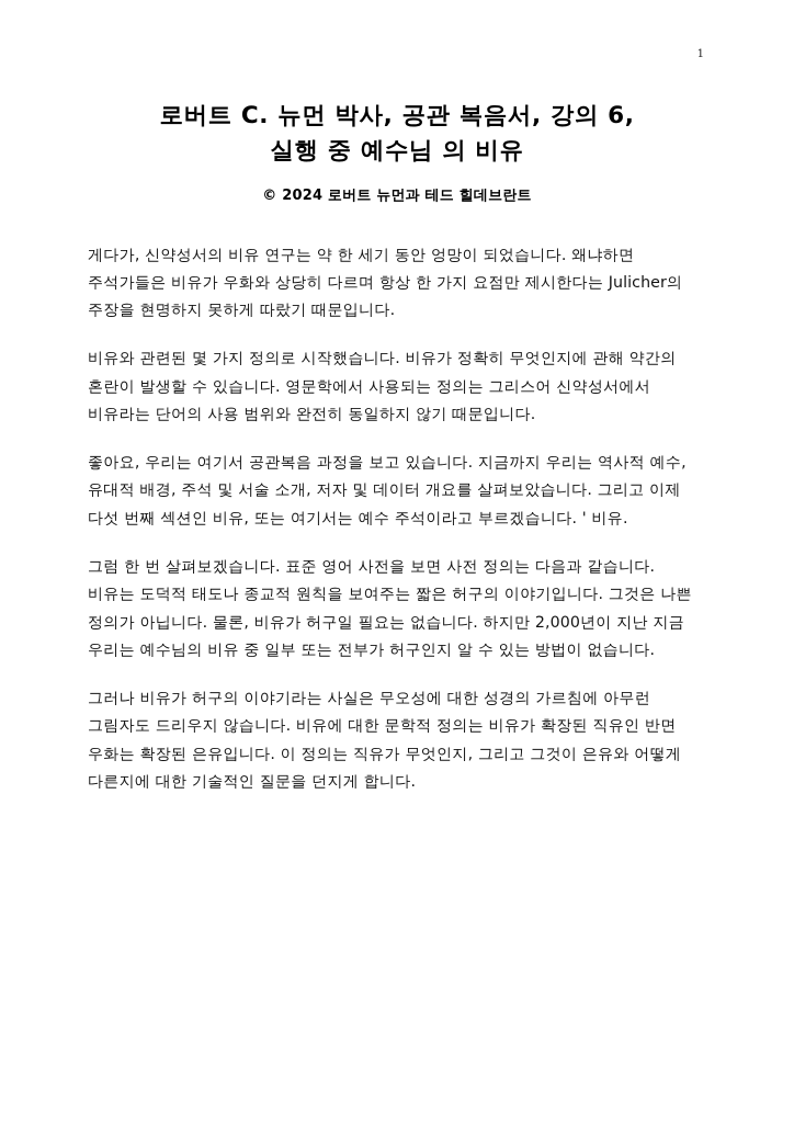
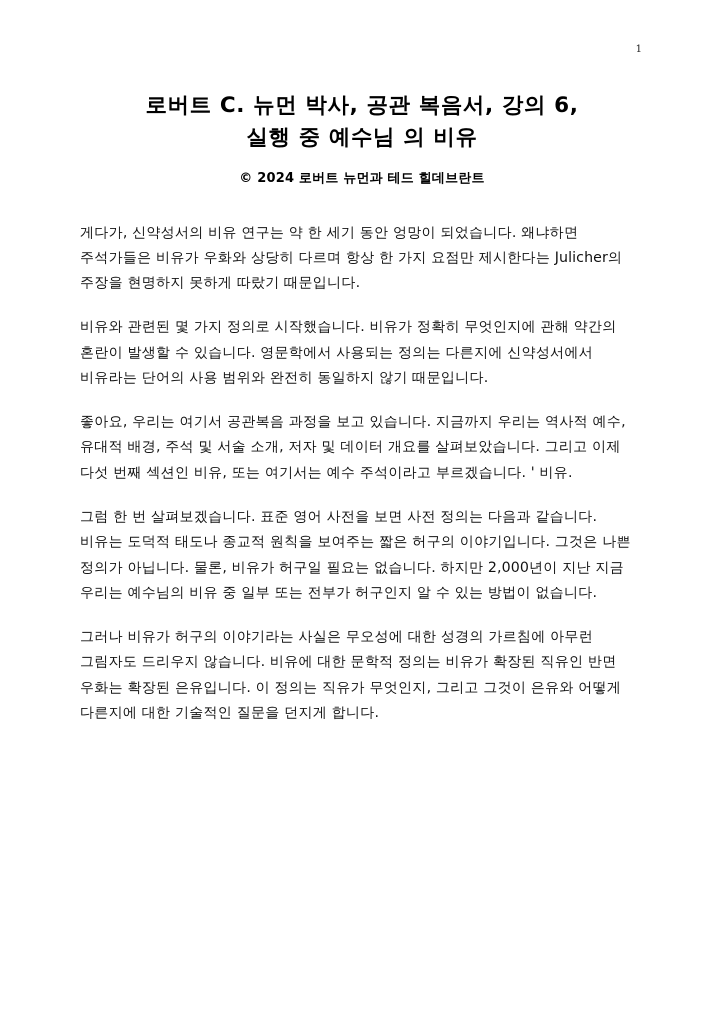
  1
  로버트 C. 뉴먼 박사, 공관 복음서, 강의 6,
  실행 중 예수님 의 비유
  © 2024 로버트 뉴먼과 테드 힐데브란트
  게다가, 신약성서의 비유 연구는 약 한 세기 동안 엉망이 되었습니다. 왜냐하면 주석가들은 비유가 우화와 상당히 다르며 항상 한 가지 요점만 제시한다는 Julicher의 주장을 현명하지 못하게 따랐기 때문입니다.
- 비유와 관련된 몇 가지 정의로 시작했습니다. 비유가 정확히 무엇인지에 관해 약간의 혼란이 발생할 수 있습니다. 영문학에서 사용되는 정의는 그리스어 신약성서에서 비유라는 단어의 사용 범위와 완전히 동일하지 않기 때문입니다.
+ 비유와 관련된 몇 가지 정의로 시작했습니다. 비유가 정확히 무엇인지에 관해 약간의 혼란이 발생할 수 있습니다. 영문학에서 사용되는 정의는 다른지에 신약성서에서 비유라는 단어의 사용 범위와 완전히 동일하지 않기 때문입니다.
  좋아요, 우리는 여기서 공관복음 과정을 보고 있습니다. 지금까지 우리는 역사적 예수, 유대적 배경, 주석 및 서술 소개, 저자 및 데이터 개요를 살펴보았습니다. 그리고 이제 다섯 번째 섹션인 비유, 또는 여기서는 예수 주석이라고 부르겠습니다. ' 비유.
  그럼 한 번 살펴보겠습니다. 표준 영어 사전을 보면 사전 정의는 다음과 같습니다. 비유는 도덕적 태도나 종교적 원칙을 보여주는 짧은 허구의 이야기입니다. 그것은 나쁜 정의가 아닙니다. 물론, 비유가 허구일 필요는 없습니다. 하지만 2,000년이 지난 지금 우리는 예수님의 비유 중 일부 또는 전부가 허구인지 알 수 있는 방법이 없습니다.
  그러나 비유가 허구의 이야기라는 사실은 무오성에 대한 성경의 가르침에 아무런 그림자도 드리우지 않습니다. 비유에 대한 문학적 정의는 비유가 확장된 직유인 반면 우화는 확장된 은유입니다. 이 정의는 직유가 무엇인지, 그리고 그것이 은유와 어떻게 다른지에 대한 기술적인 질문을 던지게 합니다.
